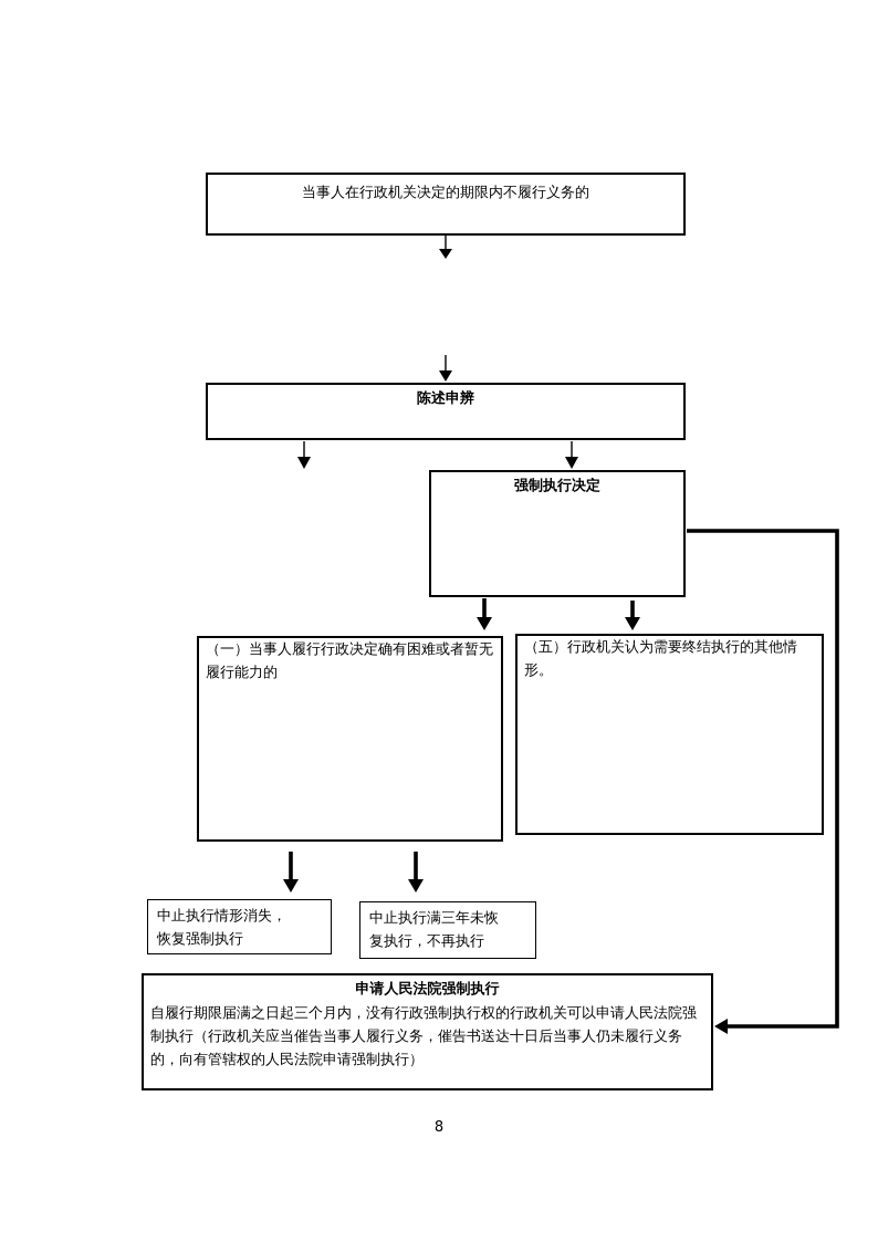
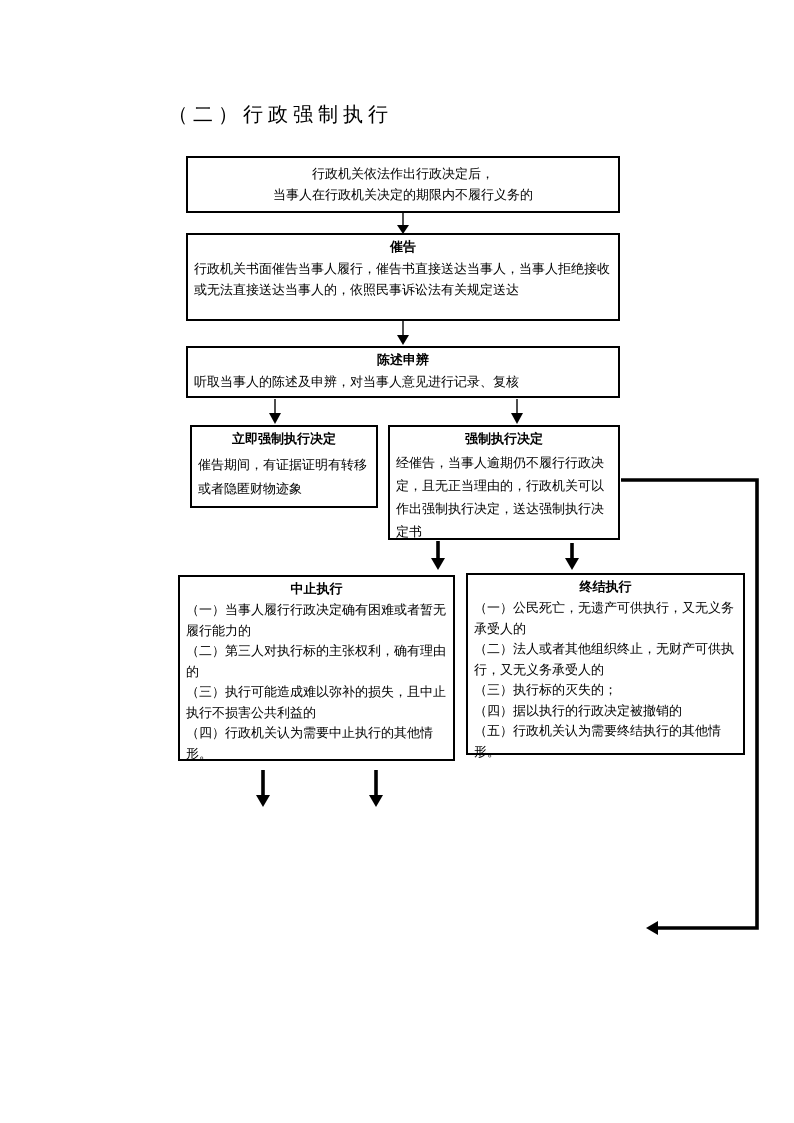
+ （二）行政强制执行
+ 行政机关依法作出行政决定后，
  当事人在行政机关决定的期限内不履行义务的
+ 催告
+ 行政机关书面催告当事人履行，催告书直接送达当事人，当事人拒绝接收或无法直接送达当事人的，依照民事诉讼法有关规定送达
  陈述申辨
+ 听取当事人的陈述及申辨，对当事人意见进行记录、复核
+ 立即强制执行决定
+ 催告期间，有证据证明有转移或者隐匿财物迹象
  强制执行决定
+ 经催告，当事人逾期仍不履行行政决定，且无正当理由的，行政机关可以作出强制执行决定，送达强制执行决定书
+ 中止执行
  （一）当事人履行行政决定确有困难或者暂无履行能力的
+ （二）第三人对执行标的主张权利，确有理由的
+ （三）执行可能造成难以弥补的损失，且中止执行不损害公共利益的
+ （四）行政机关认为需要中止执行的其他情形。
+ 终结执行
+ （一）公民死亡，无遗产可供执行，又无义务承受人的
+ （二）法人或者其他组织终止，无财产可供执行，又无义务承受人的
+ （三）执行标的灭失的；
+ （四）据以执行的行政决定被撤销的
  （五）行政机关认为需要终结执行的其他情形。
- 中止执行情形消失，
- 恢复强制执行
- 中止执行满三年未恢
- 复执行，不再执行
- 申请人民法院强制执行
- 自履行期限届满之日起三个月内，没有行政强制执行权的行政机关可以申请人民法院强制执行（行政机关应当催告当事人履行义务，催告书送达十日后当事人仍未履行义务的，向有管辖权的人民法院申请强制执行）
- 8
